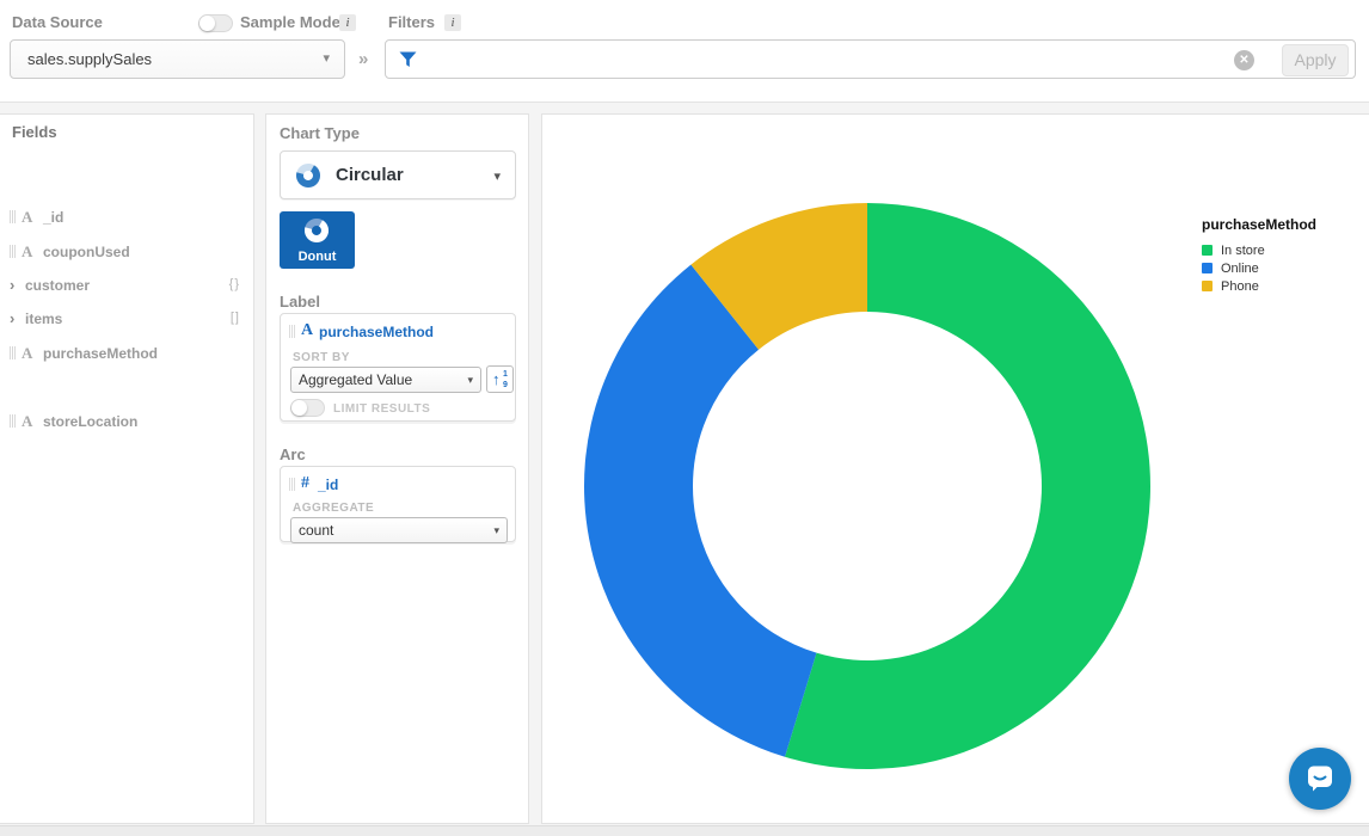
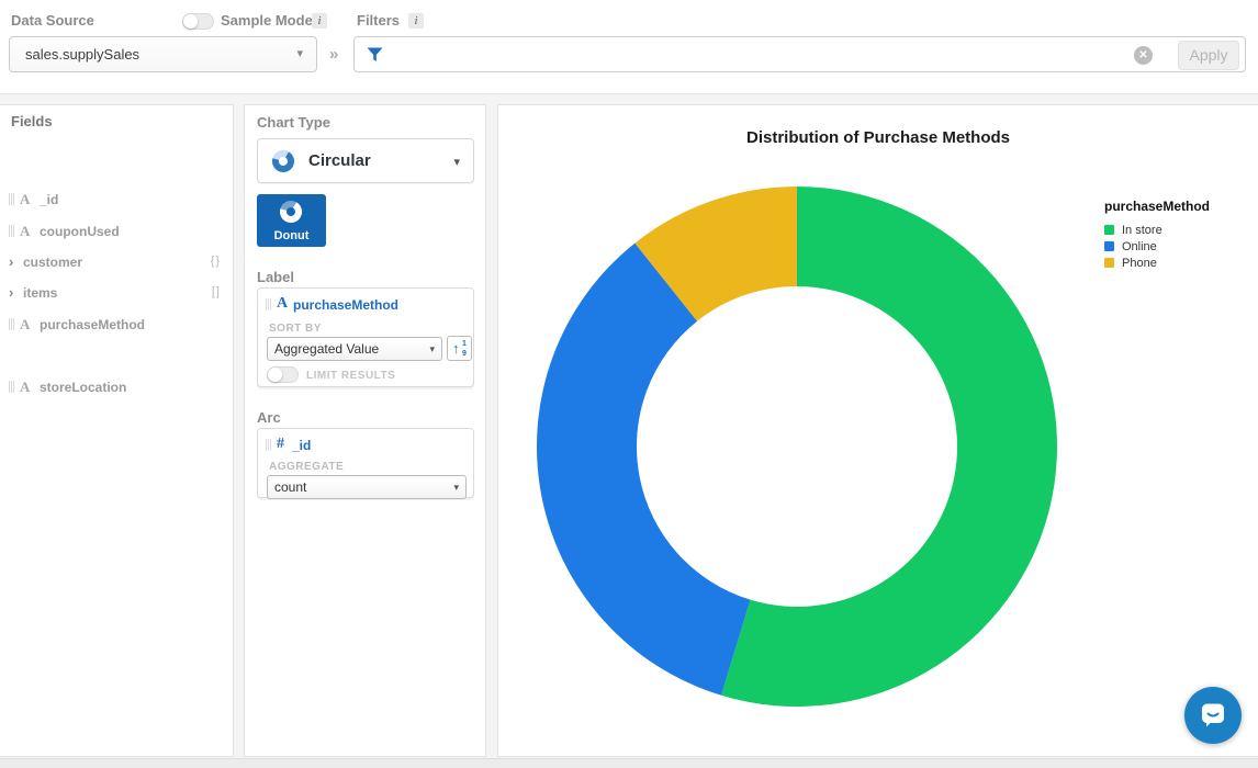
  Data Source
  Sample Mode
  i
  Filters
  i
  sales.supplySales
  ▾
  »
  ✕
  Apply
  Fields
  A
  _id
  A
  couponUsed
  ›
  customer
  {}
  ›
  items
  []
  A
  purchaseMethod
  A
  storeLocation
  Chart Type
  Circular
  ▾
  Donut
  Label
  A
  purchaseMethod
  SORT BY
  Aggregated Value
  ▾
  ↑
  LIMIT RESULTS
  Arc
  #
  _id
  AGGREGATE
  count
  ▾
+ Distribution of Purchase Methods
  purchaseMethod
  In store
  Online
  Phone
